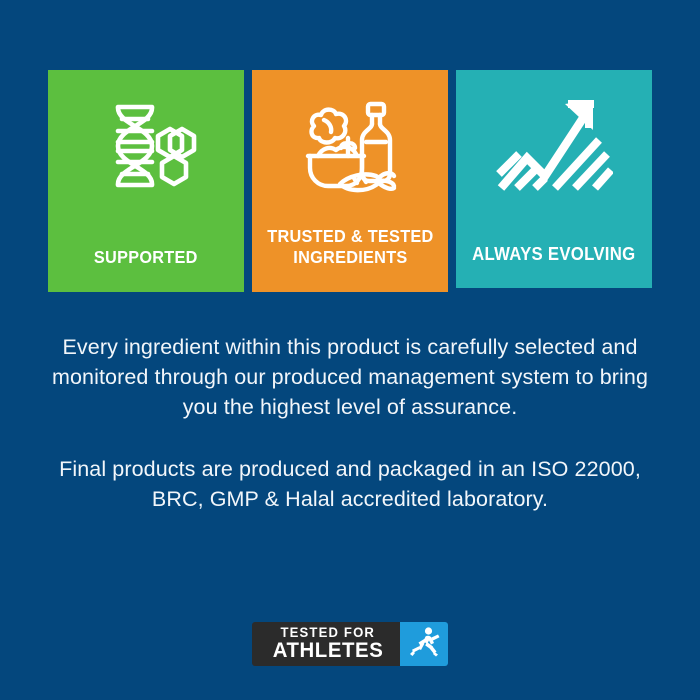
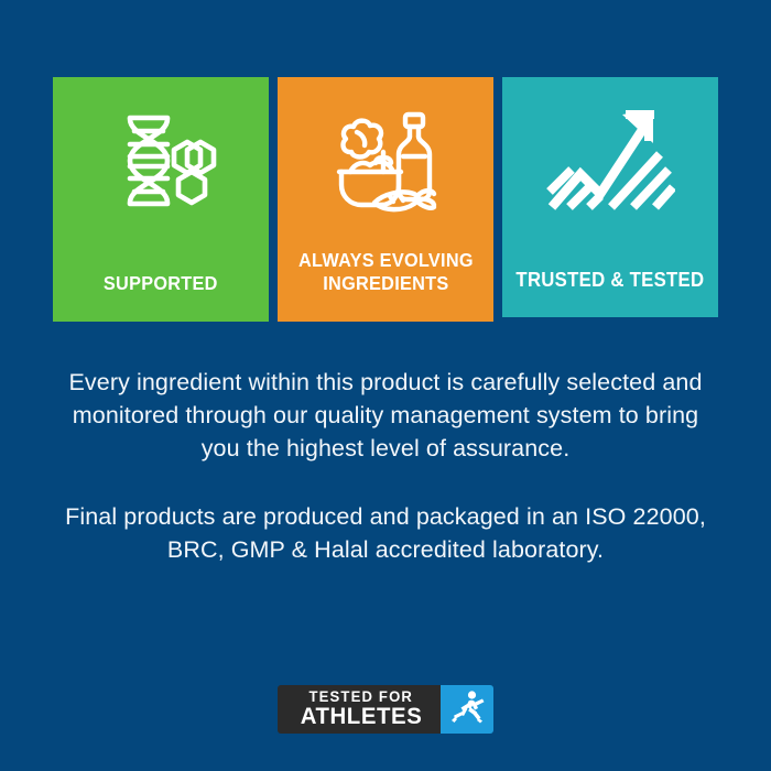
  SUPPORTED
- TRUSTED & TESTED
+ ALWAYS EVOLVING
  INGREDIENTS
- ALWAYS EVOLVING
+ TRUSTED & TESTED
- Every ingredient within this product is carefully selected and monitored through our produced management system to bring you the highest level of assurance.
+ Every ingredient within this product is carefully selected and monitored through our quality management system to bring you the highest level of assurance.
  Final products are produced and packaged in an ISO 22000, BRC, GMP & Halal accredited laboratory.
  TESTED FOR
  ATHLETES
